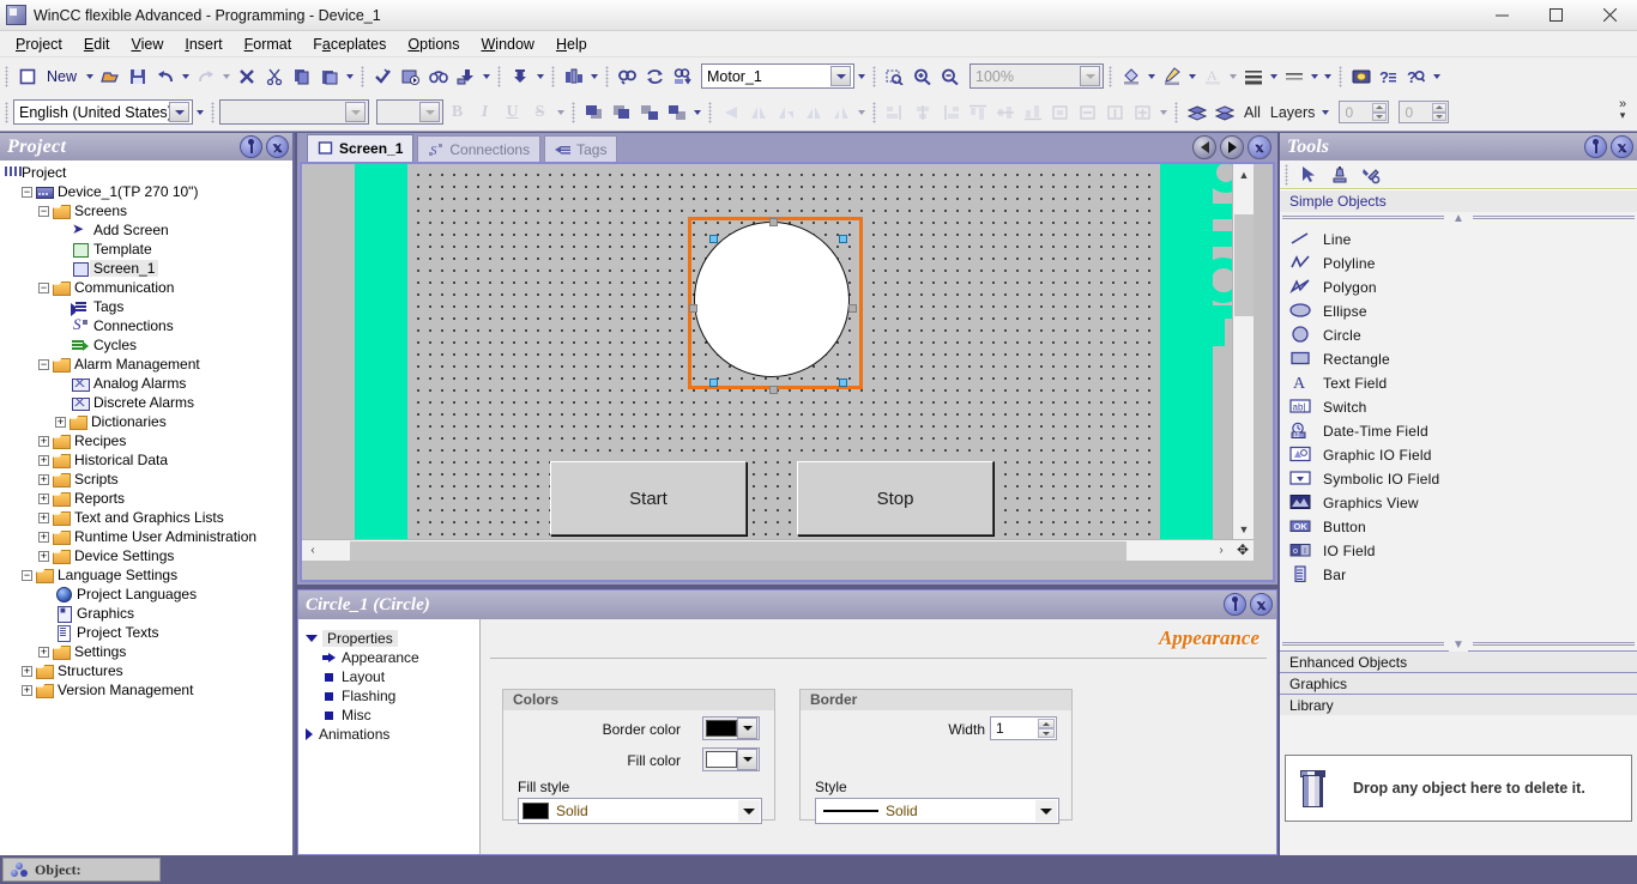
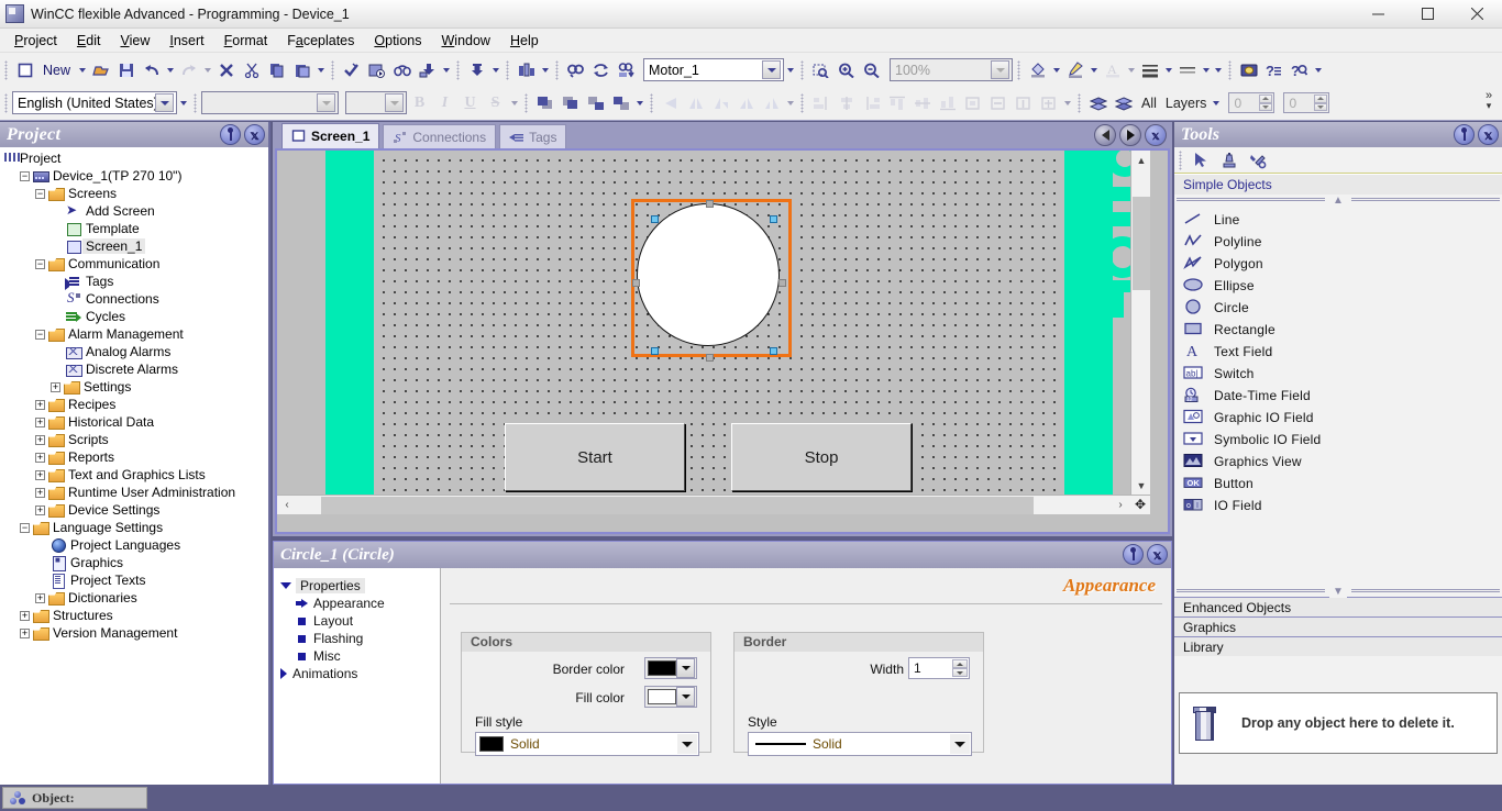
  WinCC flexible Advanced - Programming - Device_1
  Project
  Edit
  View
  Insert
  Format
  Faceplates
  Options
  Window
  Help
  New
  Motor_1
  100%
  A
  ?
  ?
  English (United States
  B
  I
  U
  S
  All
  Layers
  0
  0
  »
  ▾
  Project
  𝕩
  Project
  −
  Device_1(TP 270 10")
  −
  Screens
  Add Screen
  Template
  Screen_1
  −
  Communication
  Tags
  Connections
  Cycles
  −
  Alarm Management
  Analog Alarms
  Discrete Alarms
  +
- Dictionaries
+ Settings
  +
  Recipes
  +
  Historical Data
  +
  Scripts
  +
  Reports
  +
  Text and Graphics Lists
  +
  Runtime User Administration
  +
  Device Settings
  −
  Language Settings
  Project Languages
  Graphics
  Project Texts
  +
- Settings
+ Dictionaries
  +
  Structures
  +
  Version Management
  Screen_1
  S
  Connections
  Tags
  𝕩
  Start
  Stop
  ▲
  ▼
  ‹
  ›
  ✥
  Circle_1 (Circle)
  𝕩
  Properties
  Appearance
  Layout
  Flashing
  Misc
  Animations
  Appearance
  Colors
  Border color
  Fill color
  Fill style
  Solid
  Border
  Width
  1
  Style
  Solid
  Tools
  𝕩
  Simple Objects
  ▲
  Line
  Polyline
  Polygon
  Ellipse
  Circle
  Rectangle
  A
  Text Field
  ab|
  Switch
  Date-Time Field
  Graphic IO Field
  Symbolic IO Field
  Graphics View
  OK
  Button
  IO Field
- Bar
  ▼
  Enhanced Objects
  Graphics
  Library
  Drop any object here to delete it.
  Object:
